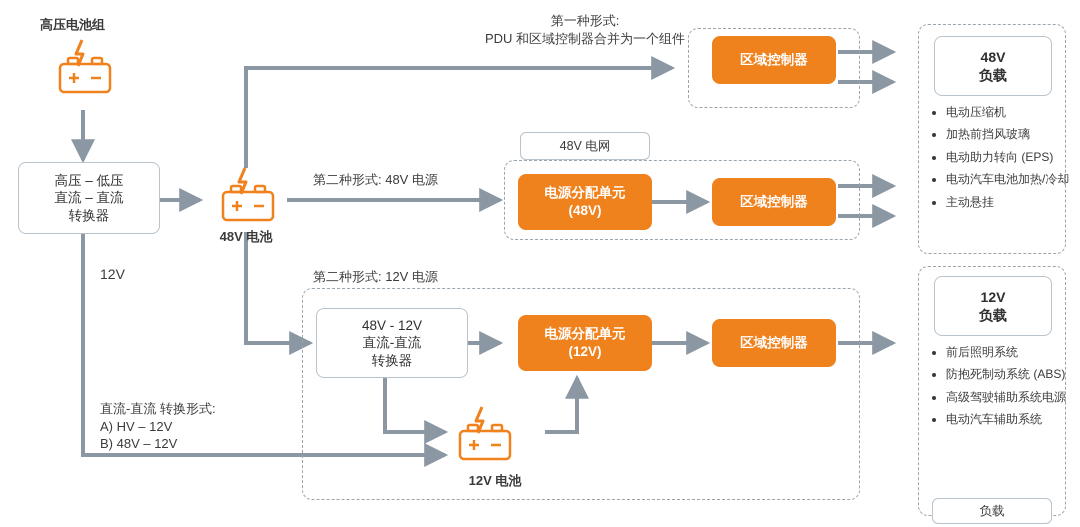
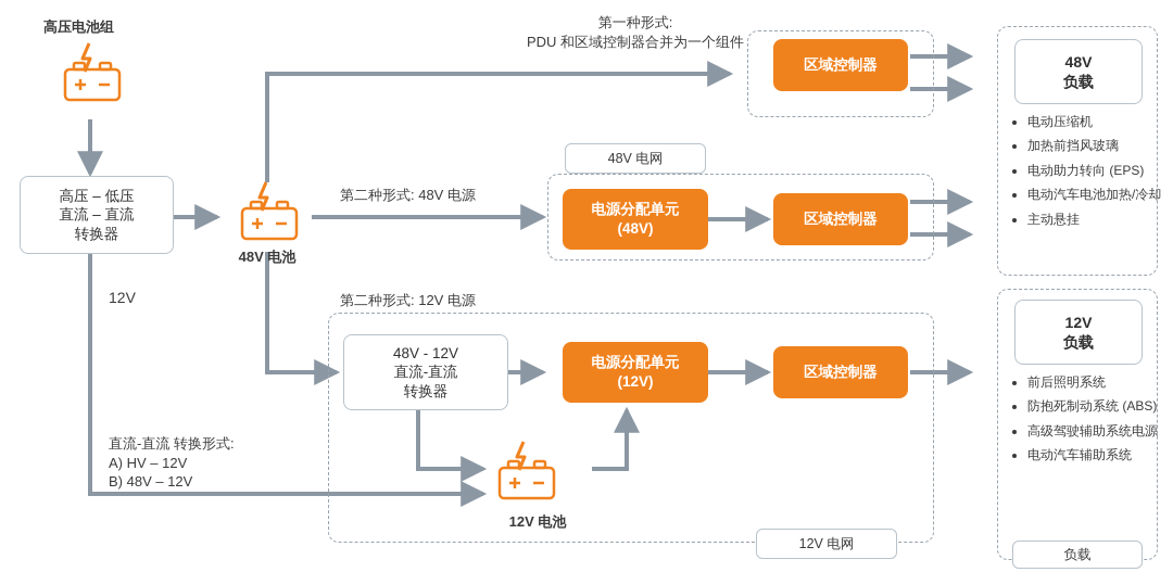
  高压电池组
  第一种形式:
  PDU 和区域控制器合并为一个组件
  第二种形式: 48V 电源
  第二种形式: 12V 电源
  12V
  直流-直流 转换形式:
  A) HV – 12V
  B) 48V – 12V
  48V 电池
  12V 电池
  48V 电网
+ 12V 电网
  负载
  高压 – 低压
  直流 – 直流
  转换器
  区域控制器
  电源分配单元
  (48V)
  区域控制器
  48V - 12V
  直流-直流
  转换器
  电源分配单元
  (12V)
  区域控制器
  48V
  负载
  电动压缩机
  加热前挡风玻璃
  电动助力转向 (EPS)
  电动汽车电池加热/冷却
  主动悬挂
  12V
  负载
  前后照明系统
  防抱死制动系统 (ABS)
  高级驾驶辅助系统电源
  电动汽车辅助系统
